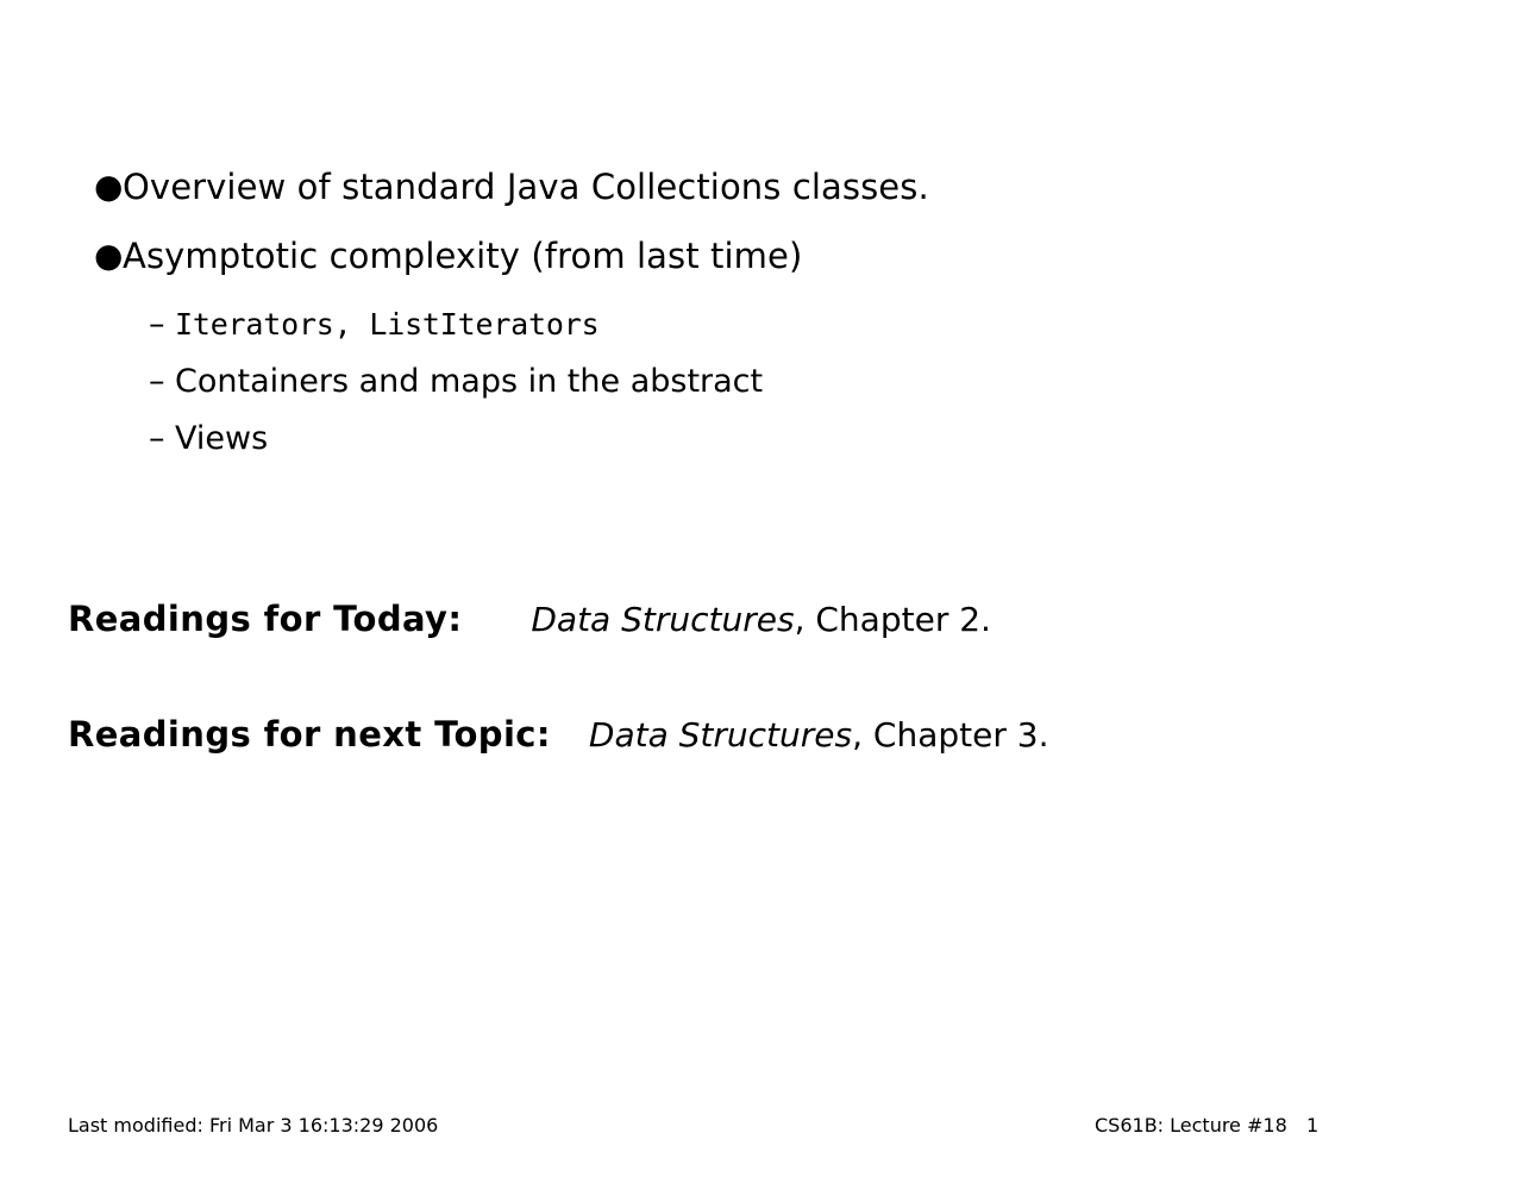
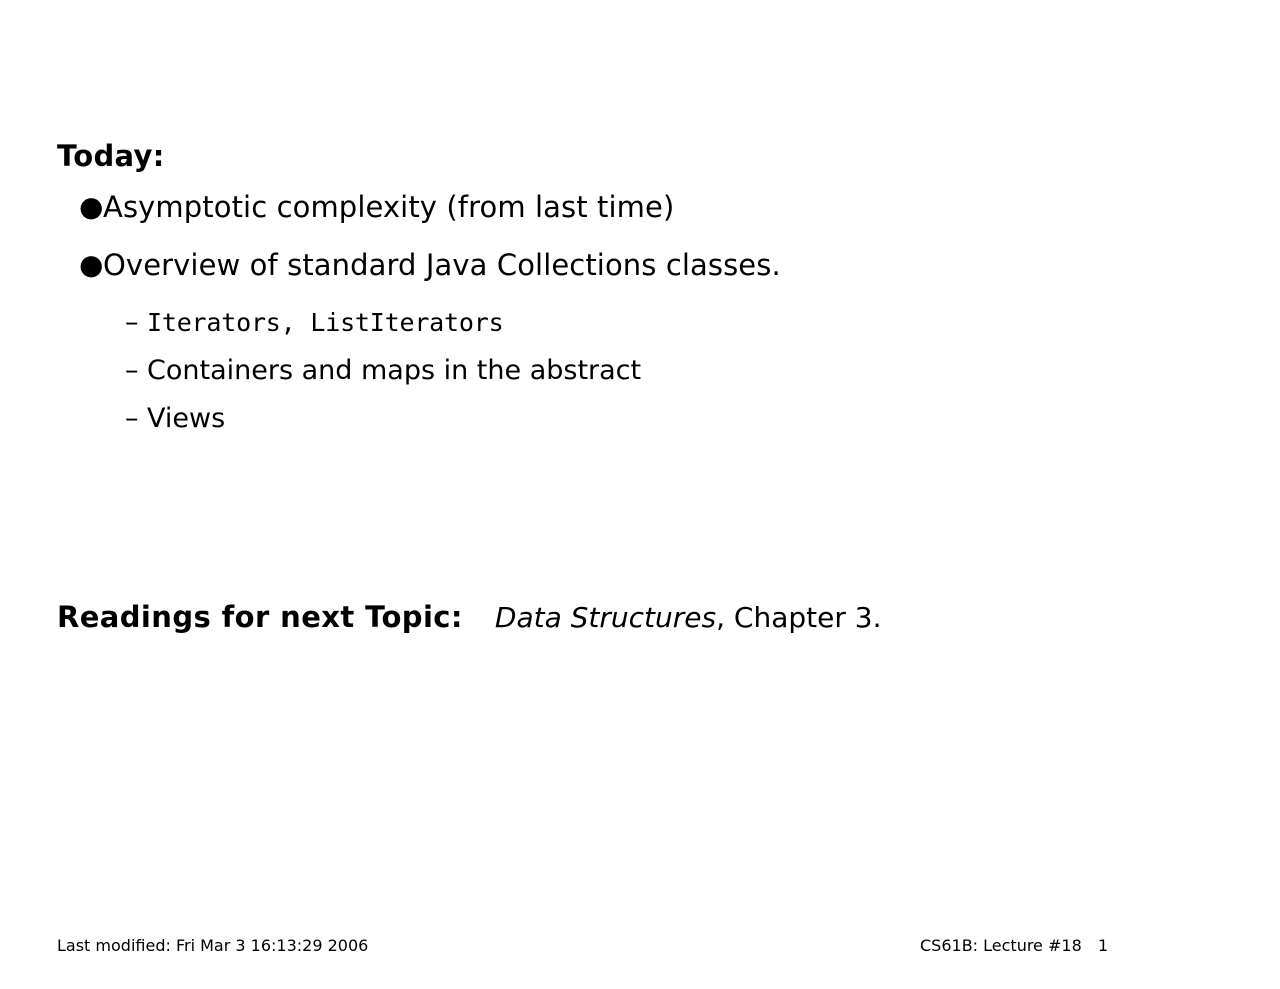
+ Today:
  ●
- Overview of standard Java Collections classes.
+ Asymptotic complexity (from last time)
  ●
- Asymptotic complexity (from last time)
+ Overview of standard Java Collections classes.
  –
  Iterators, ListIterators
  –
  Containers and maps in the abstract
  –
  Views
- Readings for Today:
- Data Structures, Chapter 2.
  Readings for next Topic:
  Data Structures, Chapter 3.
  Last modified: Fri Mar 3 16:13:29 2006
  CS61B: Lecture #18
  1
